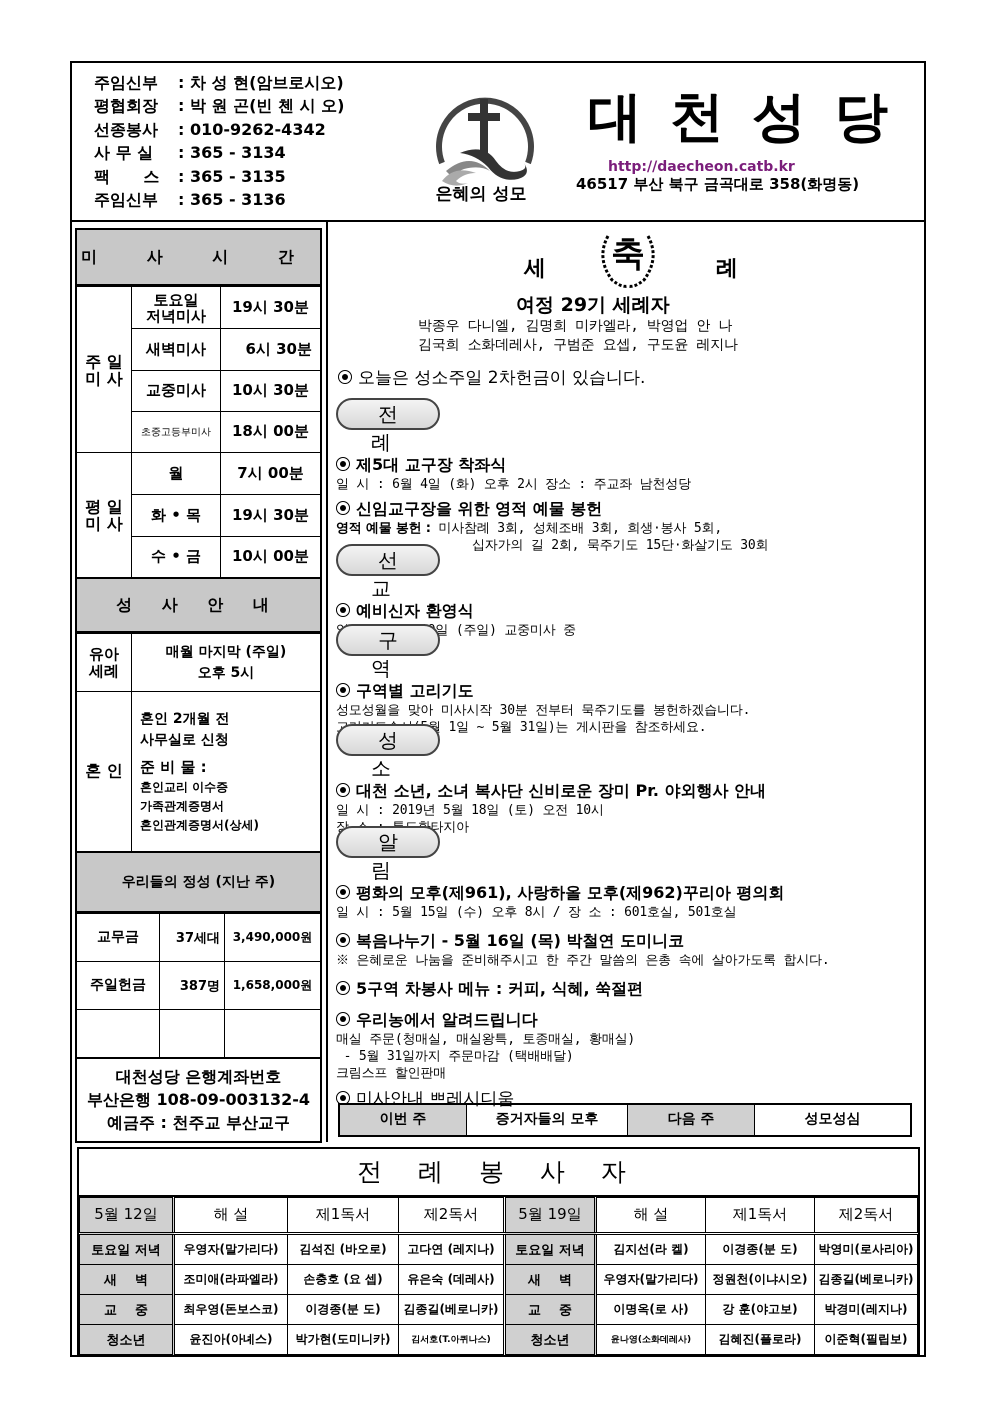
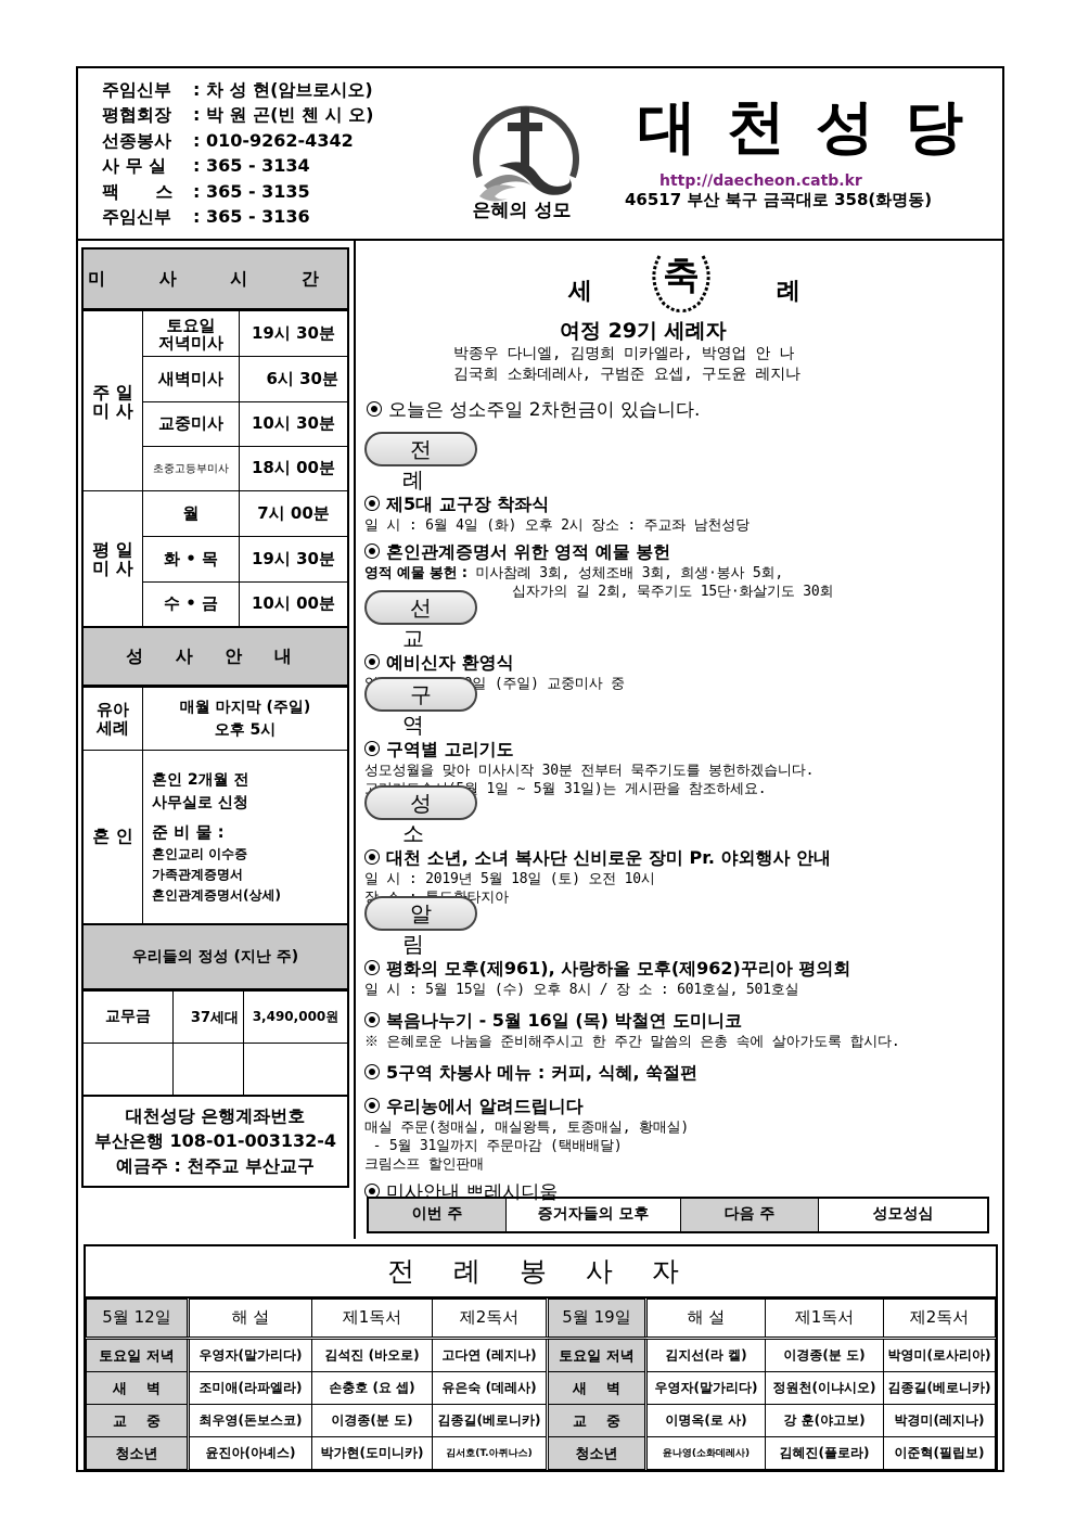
  주임신부
  : 차 성 현(암브로시오)
  평협회장
  : 박 원 곤(빈 첸 시 오)
  선종봉사
  : 010-9262-4342
  사 무 실
  : 365 - 3134
  팩 스
  : 365 - 3135
  주임신부
  : 365 - 3136
  은혜의 성모
  대천성당
  http://daecheon.catb.kr
  46517 부산 북구 금곡대로 358(화명동)
  미 사 시 간
  주 일 미 사	토요일 저녁미사	19시 30분
  새벽미사	6시 30분
  교중미사	10시 30분
  초중고등부미사	18시 00분
  평 일 미 사	월	7시 00분
  화 • 목	19시 30분
  수 • 금	10시 00분
  성 사 안 내
  유아 세례	매월 마지막 (주일) 오후 5시
  혼 인	혼인 2개월 전 사무실로 신청 준 비 물 : 혼인교리 이수증 가족관계증명서 혼인관계증명서(상세)
  우리들의 정성 (지난 주)
  교무금	37세대	3,490,000원
- 주일헌금	387명	1,658,000원
  대천성당 은행계좌번호
- 부산은행 108-09-003132-4
+ 부산은행 108-01-003132-4
  예금주 : 천주교 부산교구
  세
  축
  례
  여정 29기 세례자
  박종우 다니엘, 김명희 미카엘라, 박영업 안 나
  김국희 소화데레사, 구범준 요셉, 구도윤 레지나
  오늘은 성소주일 2차헌금이 있습니다.
  전 례
  제5대 교구장 착좌식
  일 시 : 6월 4일 (화) 오후 2시 장소 : 주교좌 남천성당
- 신임교구장을 위한 영적 예물 봉헌
+ 혼인관계증명서 위한 영적 예물 봉헌
  영적 예물 봉헌 : 미사참례 3회, 성체조배 3회, 희생·봉사 5회,
  십자가의 길 2회, 묵주기도 15단·화살기도 30회
  선 교
  예비신자 환영식
  구 역
  구역별 고리기도
  성모성월을 맞아 미사시작 30분 전부터 묵주기도를 봉헌하겠습니다.
  성 소
  대천 소년, 소녀 복사단 신비로운 장미 Pr. 야외행사 안내
  일 시 : 2019년 5월 18일 (토) 오전 10시
  알 림
  평화의 모후(제961), 사랑하올 모후(제962)꾸리아 평의회
  일 시 : 5월 15일 (수) 오후 8시 / 장 소 : 601호실, 501호실
  복음나누기 - 5월 16일 (목) 박철연 도미니코
  ※ 은혜로운 나눔을 준비해주시고 한 주간 말씀의 은총 속에 살아가도록 합시다.
  5구역 차봉사 메뉴 : 커피, 식혜, 쑥절편
  우리농에서 알려드립니다
  매실 주문(청매실, 매실왕특, 토종매실, 황매실)
  - 5월 31일까지 주문마감 (택배배달)
  크림스프 할인판매
  미사안내 쁘레시디움
  이번 주	증거자들의 모후	다음 주	성모성심
  전 례 봉 사 자
  5월 12일	해 설	제1독서	제2독서	5월 19일	해 설	제1독서	제2독서
  토요일 저녁	우영자(말가리다)	김석진 (바오로)	고다연 (레지나)	토요일 저녁	김지선(라 켈)	이경종(분 도)	박영미(로사리아)
  새 벽	조미애(라파엘라)	손충호 (요 셉)	유은숙 (데레사)	새 벽	우영자(말가리다)	정원천(이냐시오)	김종길(베로니카)
  교 중	최우영(돈보스코)	이경종(분 도)	김종길(베로니카)	교 중	이명옥(로 사)	강 훈(야고보)	박경미(레지나)
  청소년	윤진아(아녜스)	박가현(도미니카)	김서호(T.아퀴나스)	청소년	윤나영(소화데레사)	김혜진(플로라)	이준혁(필립보)
